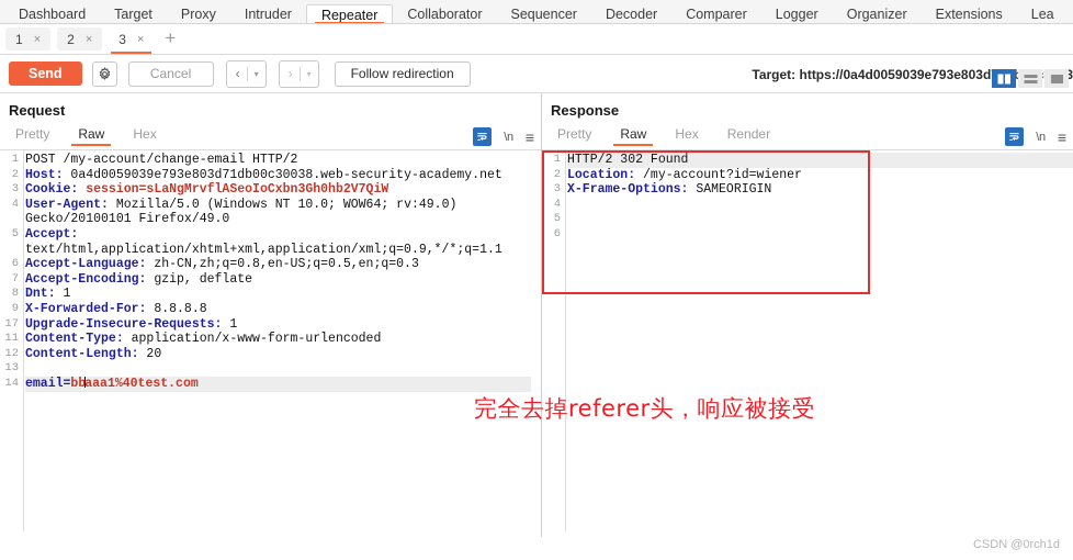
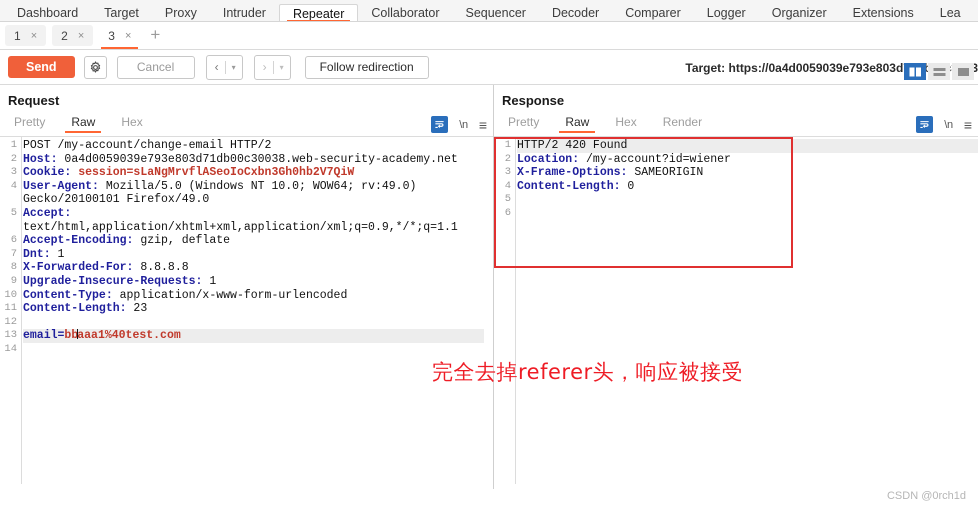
  Dashboard
  Target
  Proxy
  Intruder
  Repeater
  Collaborator
  Sequencer
  Decoder
  Comparer
  Logger
  Organizer
  Extensions
  Lea
  1
  ×
  2
  ×
  3
  ×
  +
  Send
  Cancel
  ‹
  ▾
  ›
  ▾
  Follow redirection
  Target: https://0a4d0059039e793e803d3
  Request
  Pretty
  Raw
  Hex
  \n
  ≡
  1
  2
  3
  4
  5
  6
  7
  8
  9
- 17
+ 10
  11
  12
  13
  14
  POST /my-account/change-email HTTP/2
  Host: 0a4d0059039e793e803d71db00c30038.web-security-academy.net
  Cookie: session=sLaNgMrvflASeoIoCxbn3Gh0hb2V7QiW
  User-Agent: Mozilla/5.0 (Windows NT 10.0; WOW64; rv:49.0)
  Gecko/20100101 Firefox/49.0
  Accept:
  text/html,application/xhtml+xml,application/xml;q=0.9,*/*;q=1.1
- Accept-Language: zh-CN,zh;q=0.8,en-US;q=0.5,en;q=0.3
  Accept-Encoding: gzip, deflate
  Dnt: 1
  X-Forwarded-For: 8.8.8.8
  Upgrade-Insecure-Requests: 1
  Content-Type: application/x-www-form-urlencoded
- Content-Length: 20
+ Content-Length: 23
  email=bbaaa1%40test.com
  Response
  Pretty
  Raw
  Hex
  Render
  \n
  ≡
  1
  2
  3
  4
  5
  6
- HTTP/2 302 Found
+ HTTP/2 420 Found
  Location: /my-account?id=wiener
  X-Frame-Options: SAMEORIGIN
+ Content-Length: 0
  完全去掉referer头，响应被接受
  CSDN @0rch1d
